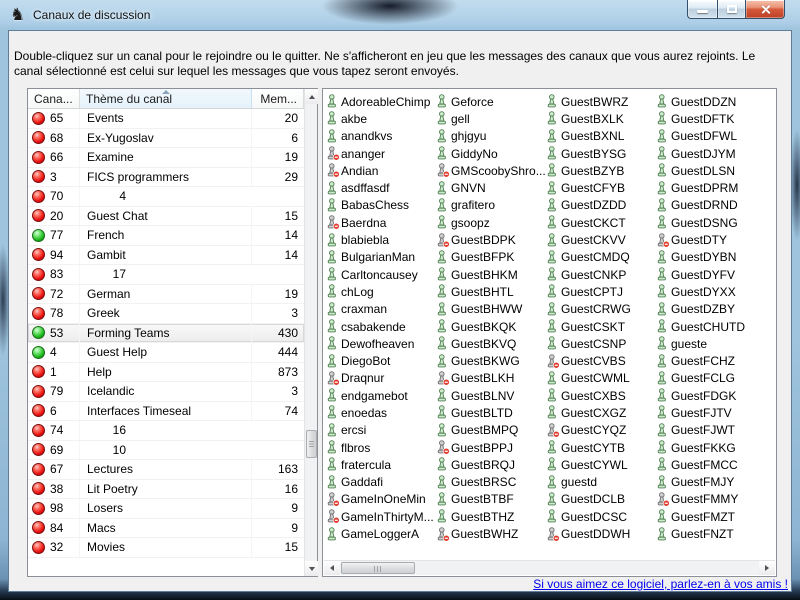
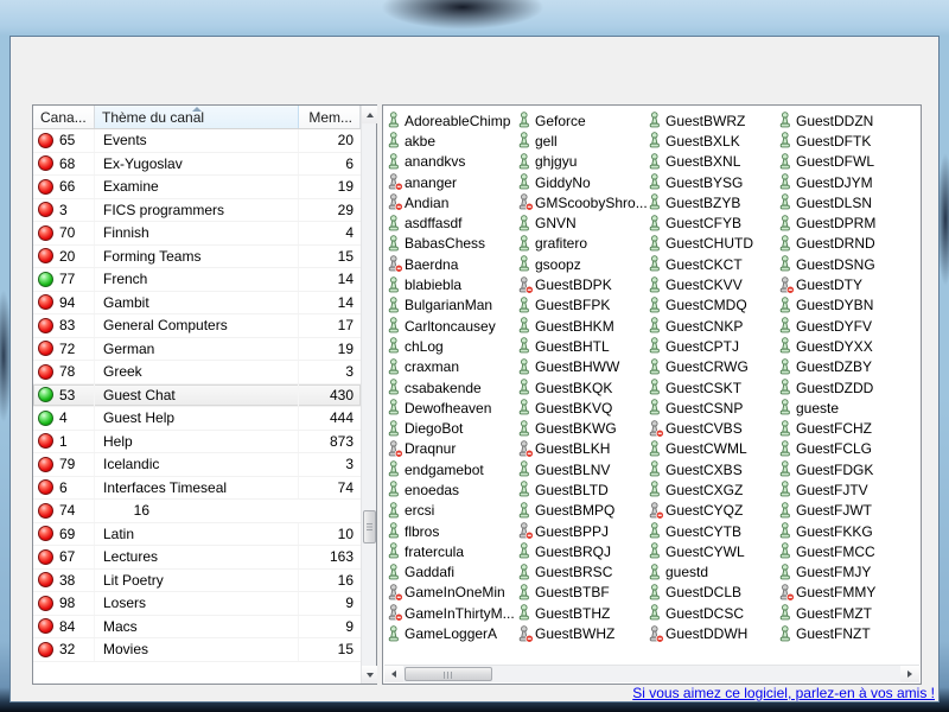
- ♞
- Canaux de discussion
- Double-cliquez sur un canal pour le rejoindre ou le quitter. Ne s'afficheront en jeu que les messages des canaux que vous aurez rejoints. Le canal sélectionné est celui sur lequel les messages que vous tapez seront envoyés.
  Cana...
  Thème du canal
  Mem...
  65
  Events
  20
  68
  Ex-Yugoslav
  6
  66
  Examine
  19
  3
  FICS programmers
  29
  70
+ Finnish
  4
  20
- Guest Chat
+ Forming Teams
  15
  77
  French
  14
  94
  Gambit
  14
  83
+ General Computers
  17
  72
  German
  19
  78
  Greek
  3
  53
- Forming Teams
+ Guest Chat
  430
  4
  Guest Help
  444
  1
  Help
  873
  79
  Icelandic
  3
  6
  Interfaces Timeseal
  74
  74
  16
  69
+ Latin
  10
  67
  Lectures
  163
  38
  Lit Poetry
  16
  98
  Losers
  9
  84
  Macs
  9
  32
  Movies
  15
  AdoreableChimp
  akbe
  anandkvs
  ananger
  Andian
  asdffasdf
  BabasChess
  Baerdna
  blabiebla
  BulgarianMan
  Carltoncausey
  chLog
  craxman
  csabakende
  Dewofheaven
  DiegoBot
  Draqnur
  endgamebot
  enoedas
  ercsi
  flbros
  fratercula
  Gaddafi
  GameInOneMin
  GameInThirtyM...
  GameLoggerA
  Geforce
  gell
  ghjgyu
  GiddyNo
  GMScoobyShro...
  GNVN
  grafitero
  gsoopz
  GuestBDPK
  GuestBFPK
  GuestBHKM
  GuestBHTL
  GuestBHWW
  GuestBKQK
  GuestBKVQ
  GuestBKWG
  GuestBLKH
  GuestBLNV
  GuestBLTD
  GuestBMPQ
  GuestBPPJ
  GuestBRQJ
  GuestBRSC
  GuestBTBF
  GuestBTHZ
  GuestBWHZ
  GuestBWRZ
  GuestBXLK
  GuestBXNL
  GuestBYSG
  GuestBZYB
  GuestCFYB
- GuestDZDD
+ GuestCHUTD
  GuestCKCT
  GuestCKVV
  GuestCMDQ
  GuestCNKP
  GuestCPTJ
  GuestCRWG
  GuestCSKT
  GuestCSNP
  GuestCVBS
  GuestCWML
  GuestCXBS
  GuestCXGZ
  GuestCYQZ
  GuestCYTB
  GuestCYWL
  guestd
  GuestDCLB
  GuestDCSC
  GuestDDWH
  GuestDDZN
  GuestDFTK
  GuestDFWL
  GuestDJYM
  GuestDLSN
  GuestDPRM
  GuestDRND
  GuestDSNG
  GuestDTY
  GuestDYBN
  GuestDYFV
  GuestDYXX
  GuestDZBY
- GuestCHUTD
+ GuestDZDD
  gueste
  GuestFCHZ
  GuestFCLG
  GuestFDGK
  GuestFJTV
  GuestFJWT
  GuestFKKG
  GuestFMCC
  GuestFMJY
  GuestFMMY
  GuestFMZT
  GuestFNZT
  Si vous aimez ce logiciel, parlez-en à vos amis !
